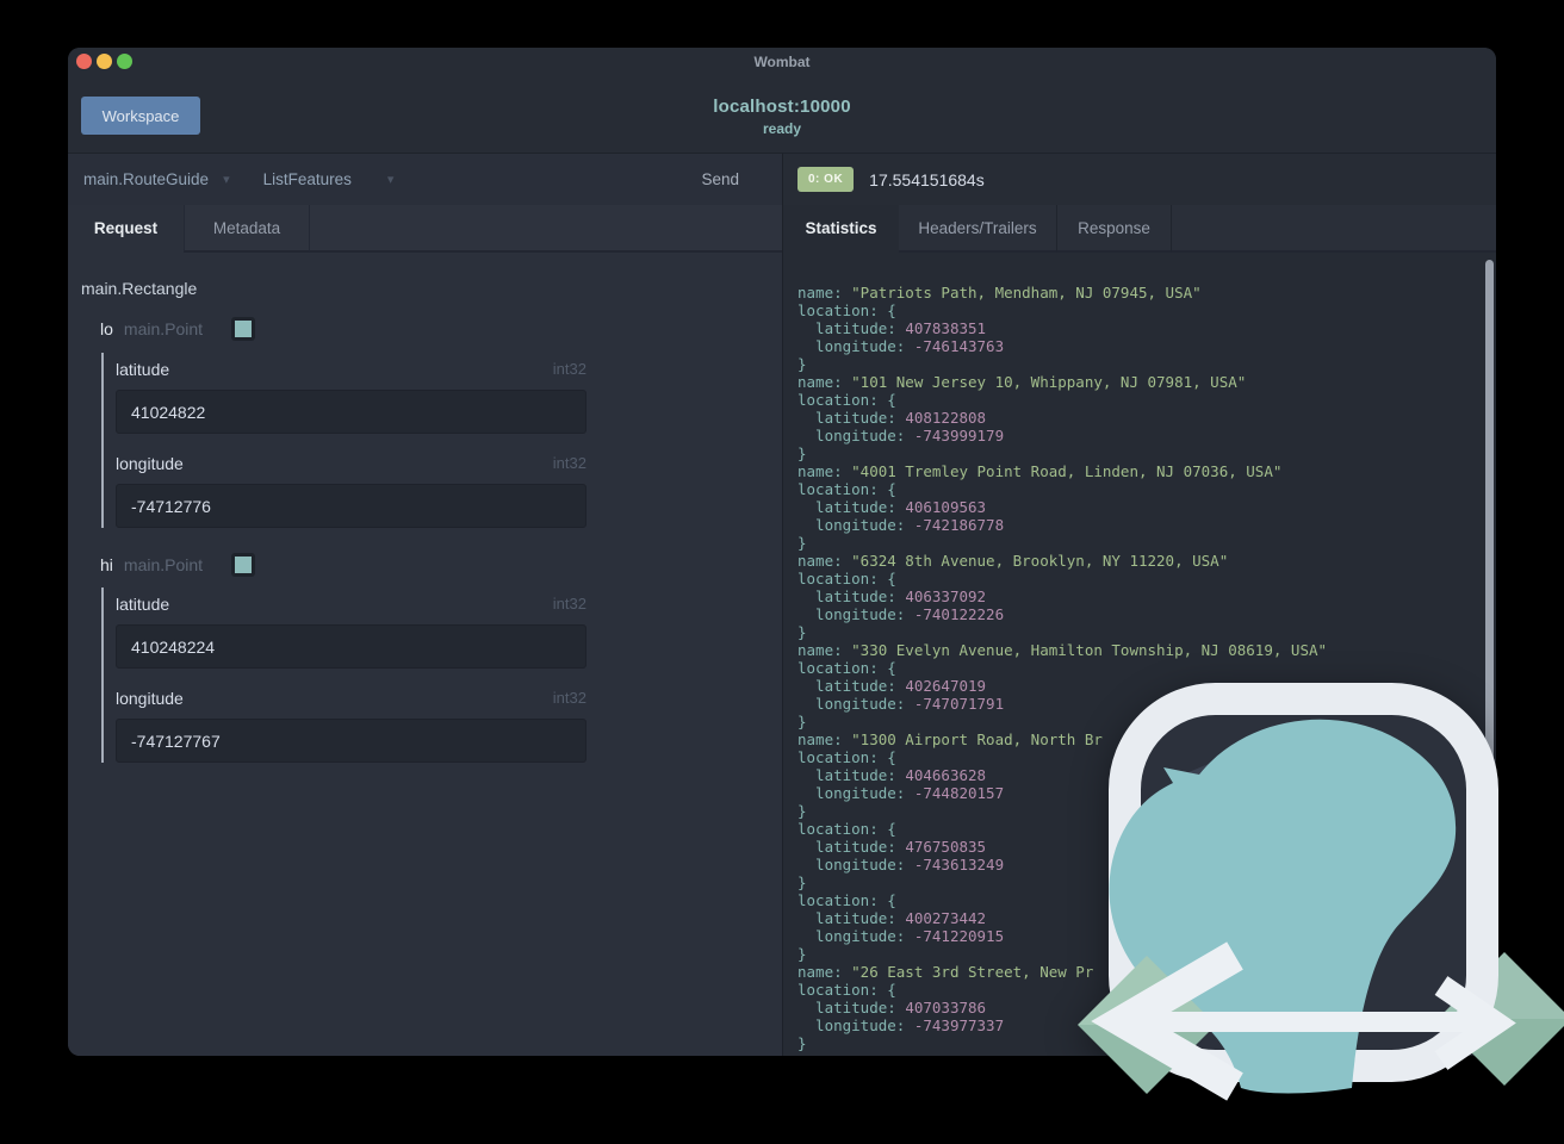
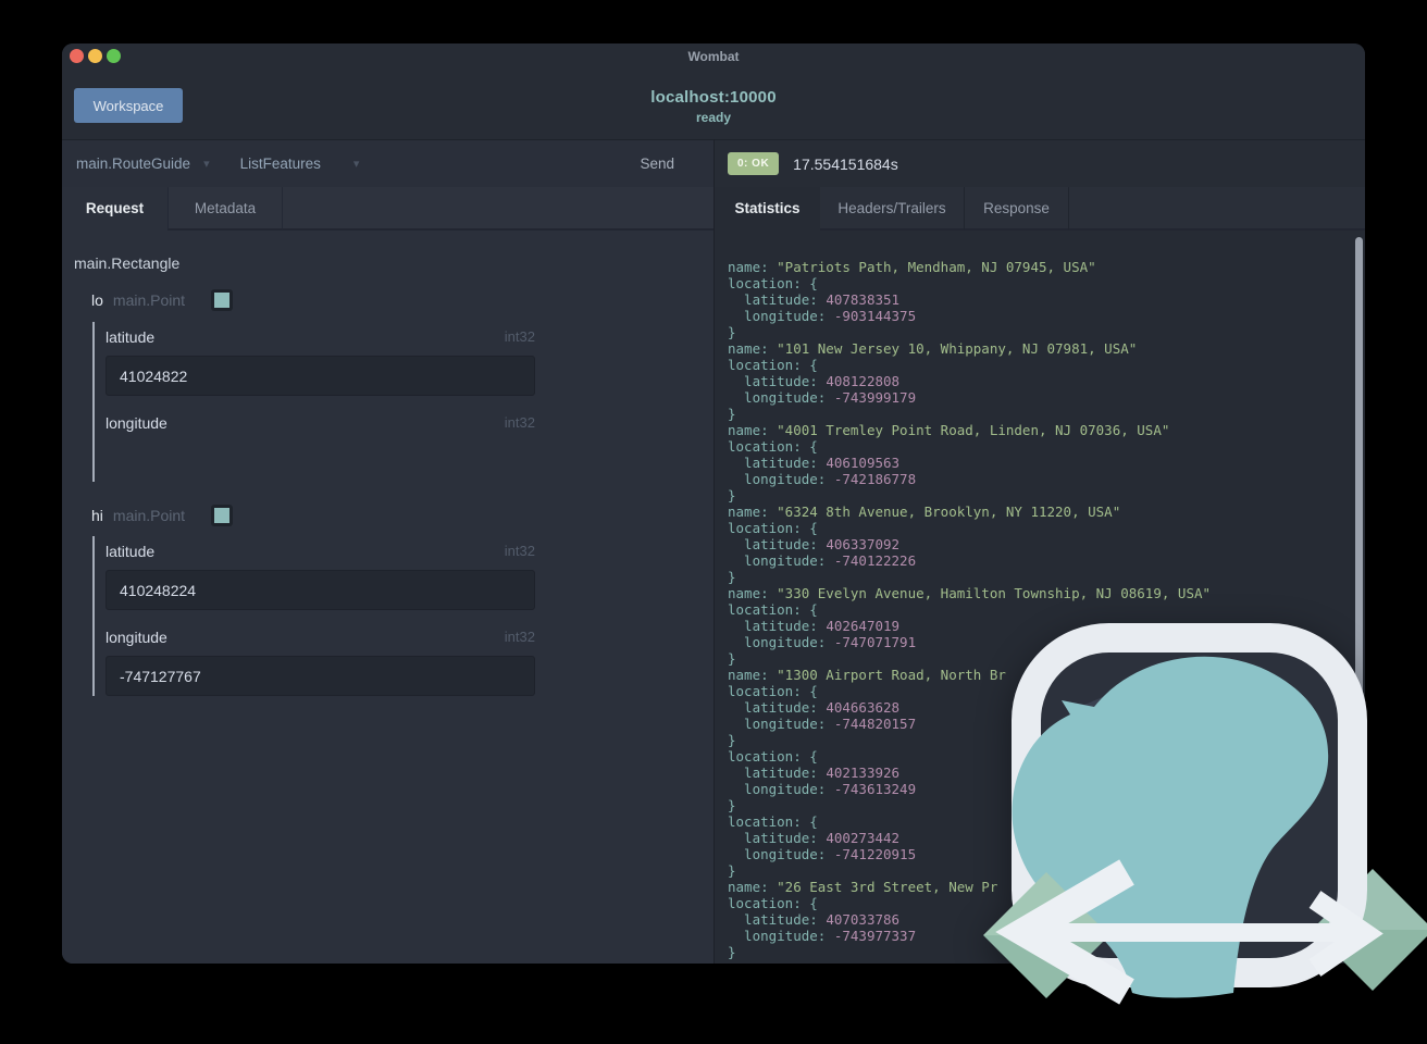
  Wombat
  Workspace
  localhost:10000
  ready
  main.RouteGuide
  ▾
  ListFeatures
  ▾
  Send
  0: OK
  17.554151684s
  Request
  Metadata
  Statistics
  Headers/Trailers
  Response
  main.Rectangle
  lo
  main.Point
  latitude
  int32
  41024822
  longitude
  int32
- -74712776
  hi
  main.Point
  latitude
  int32
  410248224
  longitude
  int32
  -747127767
  name: "Patriots Path, Mendham, NJ 07945, USA"
  location: {
  latitude: 407838351
- longitude: -746143763
+ longitude: -903144375
  }
  name: "101 New Jersey 10, Whippany, NJ 07981, USA"
  location: {
  latitude: 408122808
  longitude: -743999179
  }
  name: "4001 Tremley Point Road, Linden, NJ 07036, USA"
  location: {
  latitude: 406109563
  longitude: -742186778
  }
  name: "6324 8th Avenue, Brooklyn, NY 11220, USA"
  location: {
  latitude: 406337092
  longitude: -740122226
  }
  name: "330 Evelyn Avenue, Hamilton Township, NJ 08619, USA"
  location: {
  latitude: 402647019
  longitude: -747071791
  }
  name: "1300 Airport Road, North Br
  location: {
  latitude: 404663628
  longitude: -744820157
  }
  location: {
- latitude: 476750835
+ latitude: 402133926
  longitude: -743613249
  }
  location: {
  latitude: 400273442
  longitude: -741220915
  }
  name: "26 East 3rd Street, New Pr
  location: {
  latitude: 407033786
  longitude: -743977337
  }
